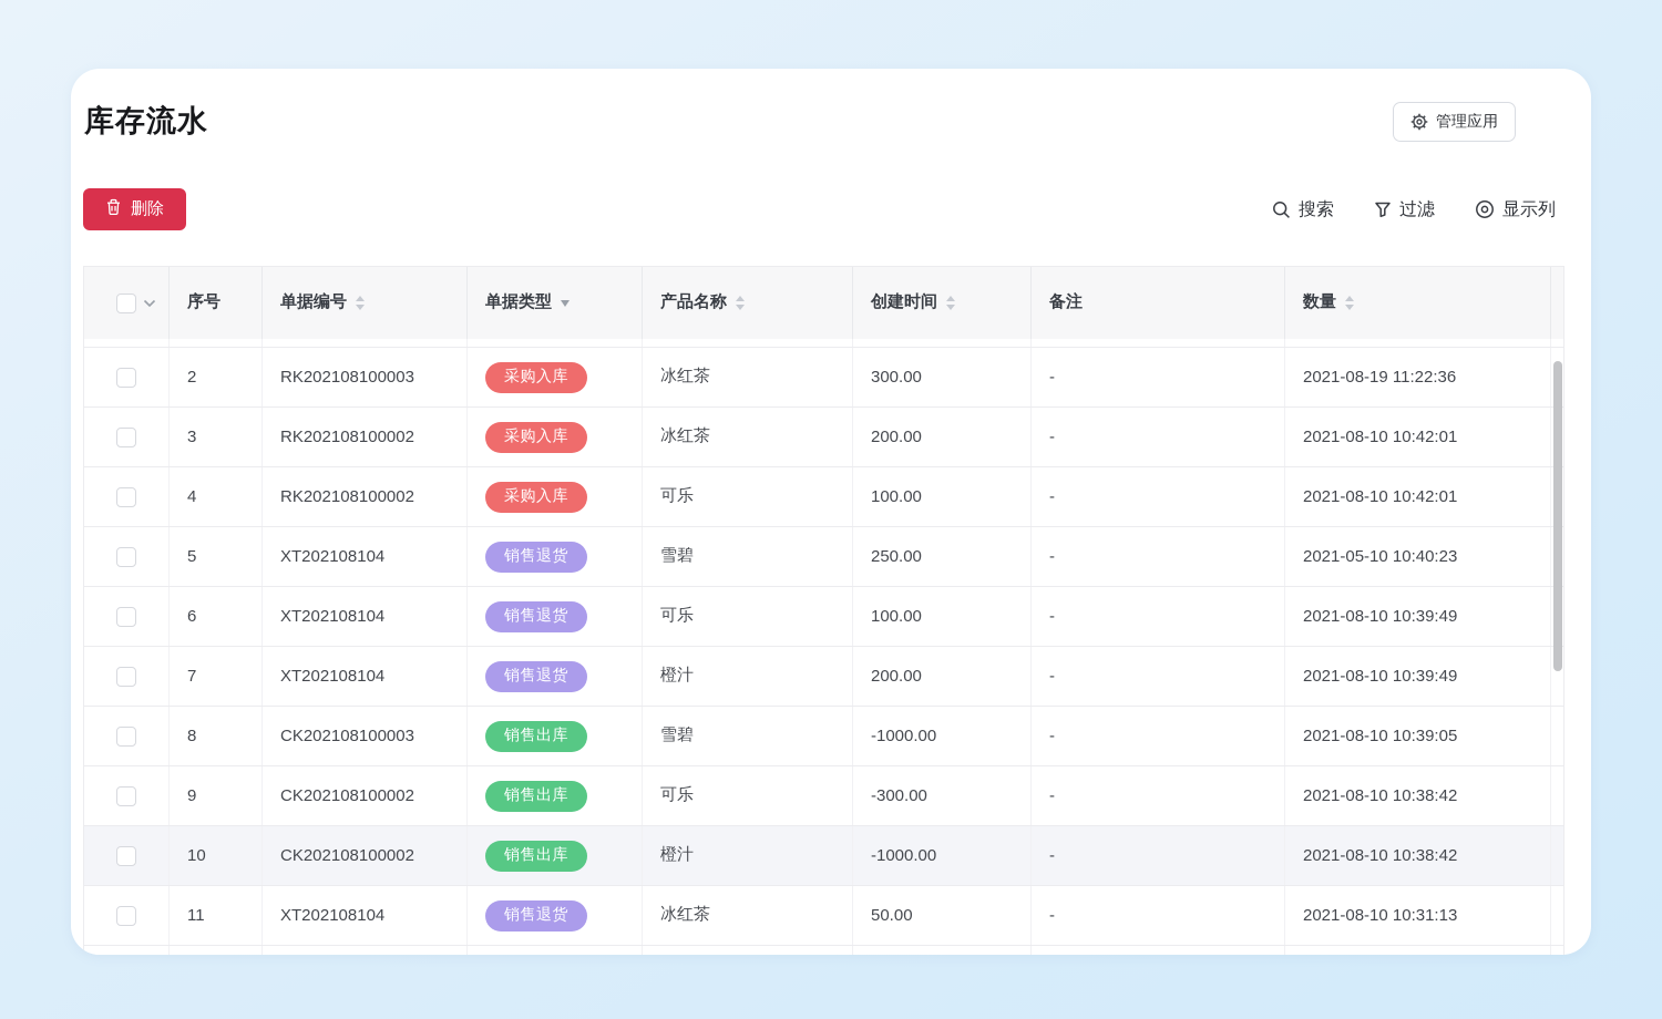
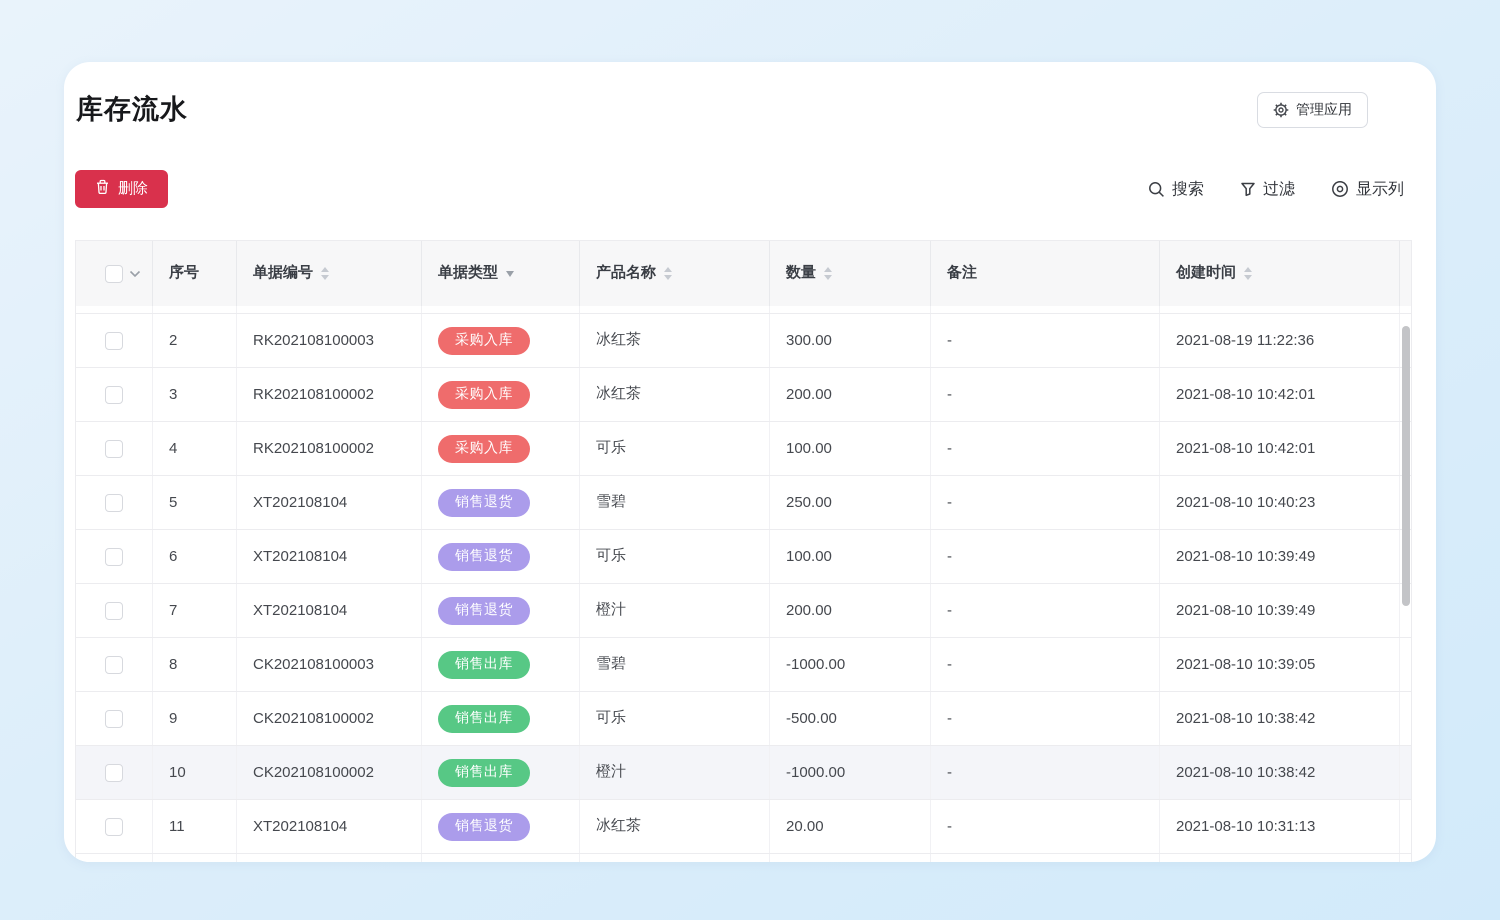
  库存流水
  管理应用
  删除
  搜索
  过滤
  显示列
  序号
  单据编号
  单据类型
  产品名称
- 创建时间
+ 数量
  备注
- 数量
+ 创建时间
  2
  RK202108100003
  采购入库
  冰红茶
  300.00
  -
  2021-08-19 11:22:36
  3
  RK202108100002
  采购入库
  冰红茶
  200.00
  -
  2021-08-10 10:42:01
  4
  RK202108100002
  采购入库
  可乐
  100.00
  -
  2021-08-10 10:42:01
  5
  XT202108104
  销售退货
  雪碧
  250.00
  -
- 2021-05-10 10:40:23
+ 2021-08-10 10:40:23
  6
  XT202108104
  销售退货
  可乐
  100.00
  -
  2021-08-10 10:39:49
  7
  XT202108104
  销售退货
  橙汁
  200.00
  -
  2021-08-10 10:39:49
  8
  CK202108100003
  销售出库
  雪碧
  -1000.00
  -
  2021-08-10 10:39:05
  9
  CK202108100002
  销售出库
  可乐
- -300.00
+ -500.00
  -
  2021-08-10 10:38:42
  10
  CK202108100002
  销售出库
  橙汁
  -1000.00
  -
  2021-08-10 10:38:42
  11
  XT202108104
  销售退货
  冰红茶
- 50.00
+ 20.00
  -
  2021-08-10 10:31:13
